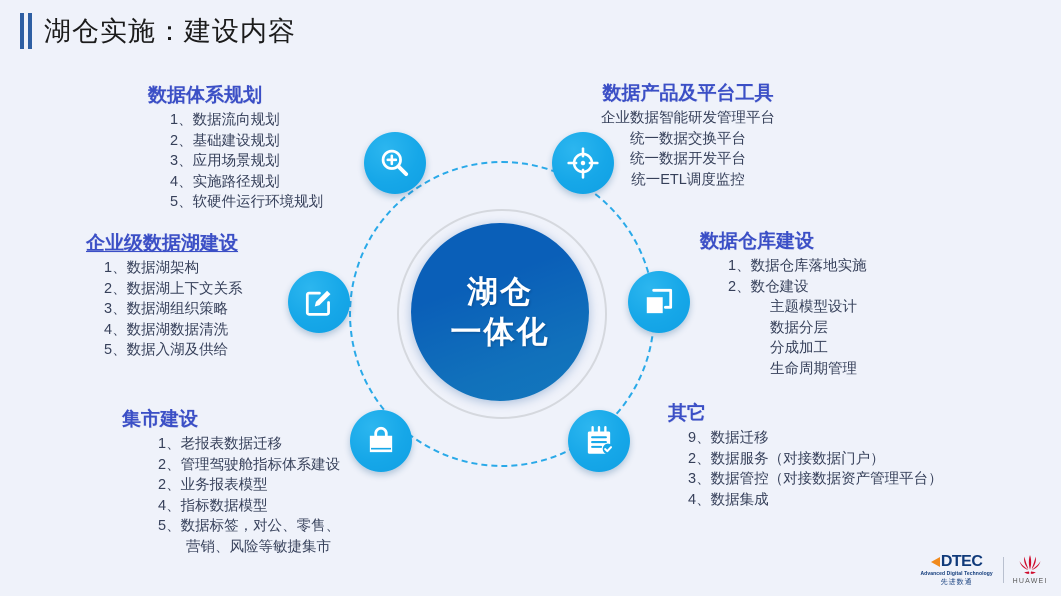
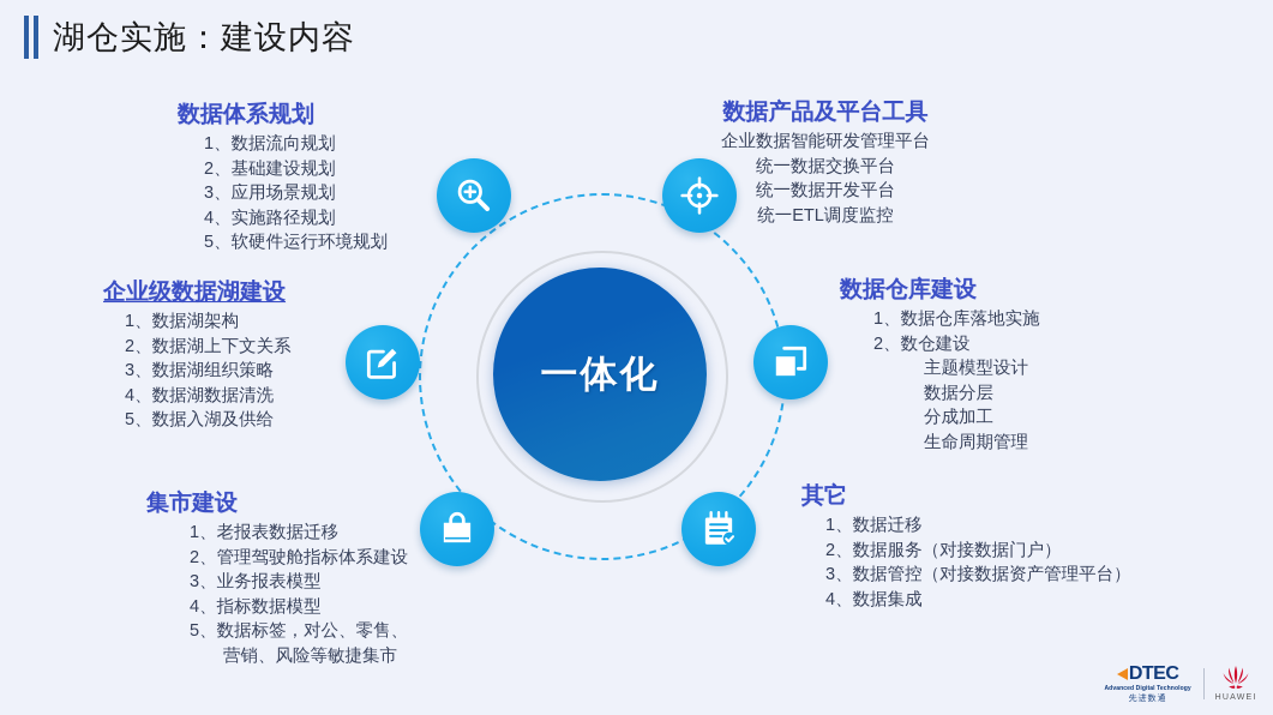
  湖仓实施：建设内容
  数据体系规划
  1、数据流向规划
  2、基础建设规划
  3、应用场景规划
  4、实施路径规划
  5、软硬件运行环境规划
  数据产品及平台工具
  企业数据智能研发管理平台
  统一数据交换平台
  统一数据开发平台
  统一ETL调度监控
  企业级数据湖建设
  1、数据湖架构
  2、数据湖上下文关系
  3、数据湖组织策略
  4、数据湖数据清洗
  5、数据入湖及供给
  数据仓库建设
  1、数据仓库落地实施
  2、数仓建设
  主题模型设计
  数据分层
  分成加工
  生命周期管理
  集市建设
  1、老报表数据迁移
  2、管理驾驶舱指标体系建设
- 2、业务报表模型
+ 3、业务报表模型
  4、指标数据模型
  5、数据标签，对公、零售、
  营销、风险等敏捷集市
  其它
- 9、数据迁移
+ 1、数据迁移
  2、数据服务（对接数据门户）
  3、数据管控（对接数据资产管理平台）
  4、数据集成
- 湖仓
  一体化
  DTEC
